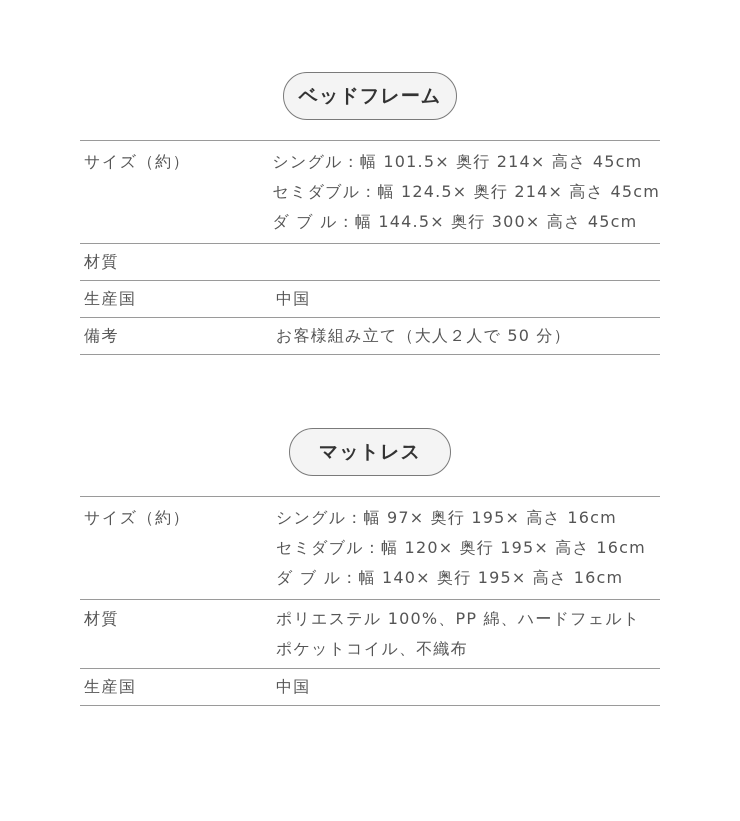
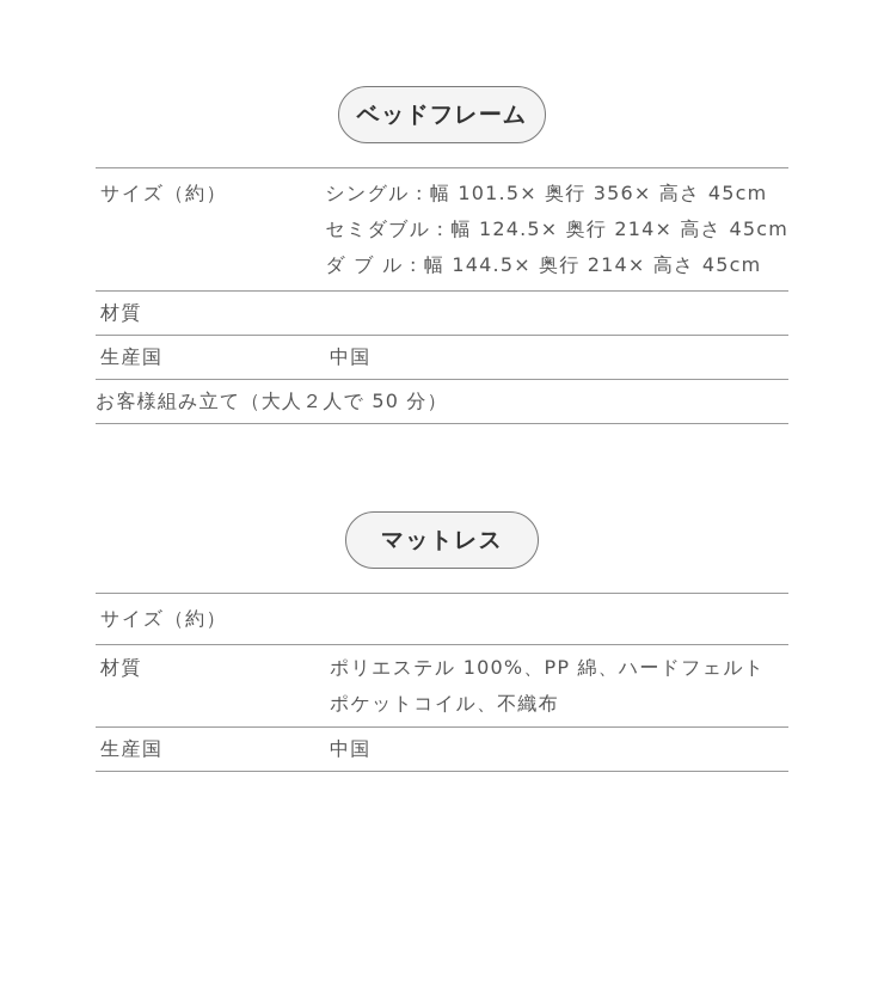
  ベッドフレーム
  サイズ（約）
- シングル：幅 101.5× 奥行 214× 高さ 45cm
+ シングル：幅 101.5× 奥行 356× 高さ 45cm
  セミダブル：幅 124.5× 奥行 214× 高さ 45cm
- ダ ブ ル：幅 144.5× 奥行 300× 高さ 45cm
+ ダ ブ ル：幅 144.5× 奥行 214× 高さ 45cm
  材質
  生産国
  中国
- 備考
  お客様組み立て（大人２人で 50 分）
  マットレス
  サイズ（約）
- シングル：幅 97× 奥行 195× 高さ 16cm
- セミダブル：幅 120× 奥行 195× 高さ 16cm
- ダ ブ ル：幅 140× 奥行 195× 高さ 16cm
  材質
  ポリエステル 100%、PP 綿、ハードフェルト
  ポケットコイル、不織布
  生産国
  中国
